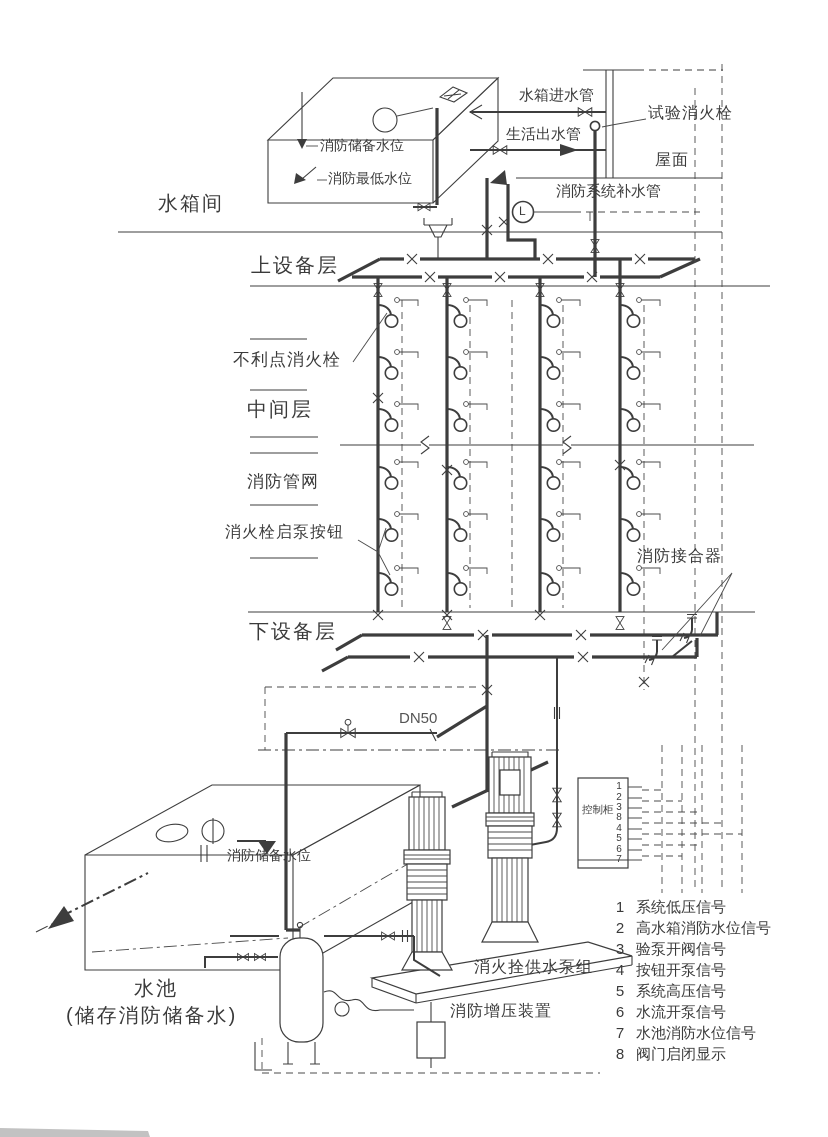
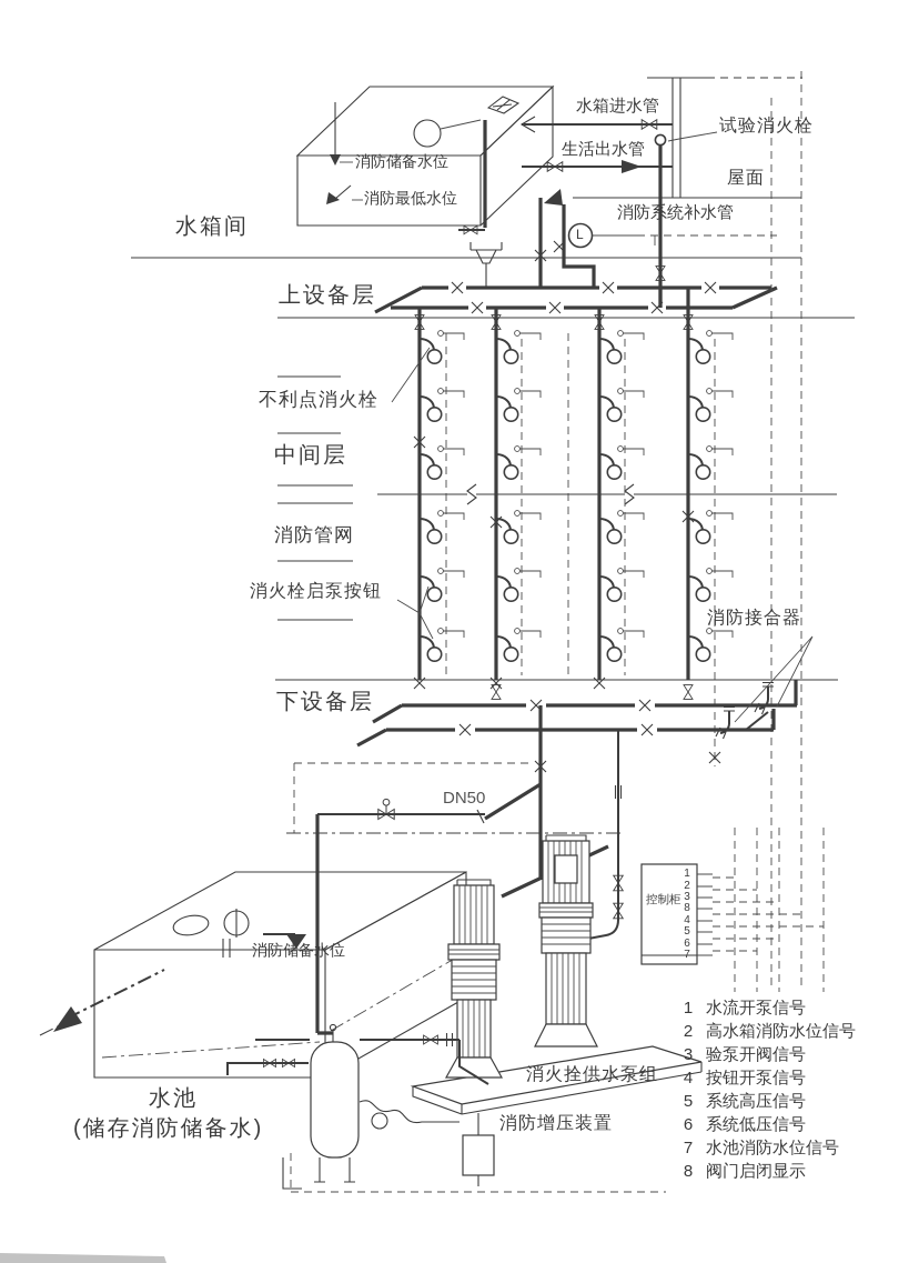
  水箱进水管
  生活出水管
  试验消火栓
  屋面
  消防储备水位
  消防最低水位
  水箱间
  消防系统补水管
  上设备层
  不利点消火栓
  中间层
  消防管网
  消火栓启泵按钮
  消防接合器
  下设备层
  DN50
  消防储备水位
  水池
  (储存消防储备水)
  控制柜
  L
  消火拴供水泵组
  消防增压装置
  1
  2
  3
  8
  4
  5
  6
  7
  1
- 系统低压信号
+ 水流开泵信号
  2
  高水箱消防水位信号
  3
  验泵开阀信号
  4
  按钮开泵信号
  5
  系统高压信号
  6
- 水流开泵信号
+ 系统低压信号
  7
  水池消防水位信号
  8
  阀门启闭显示
